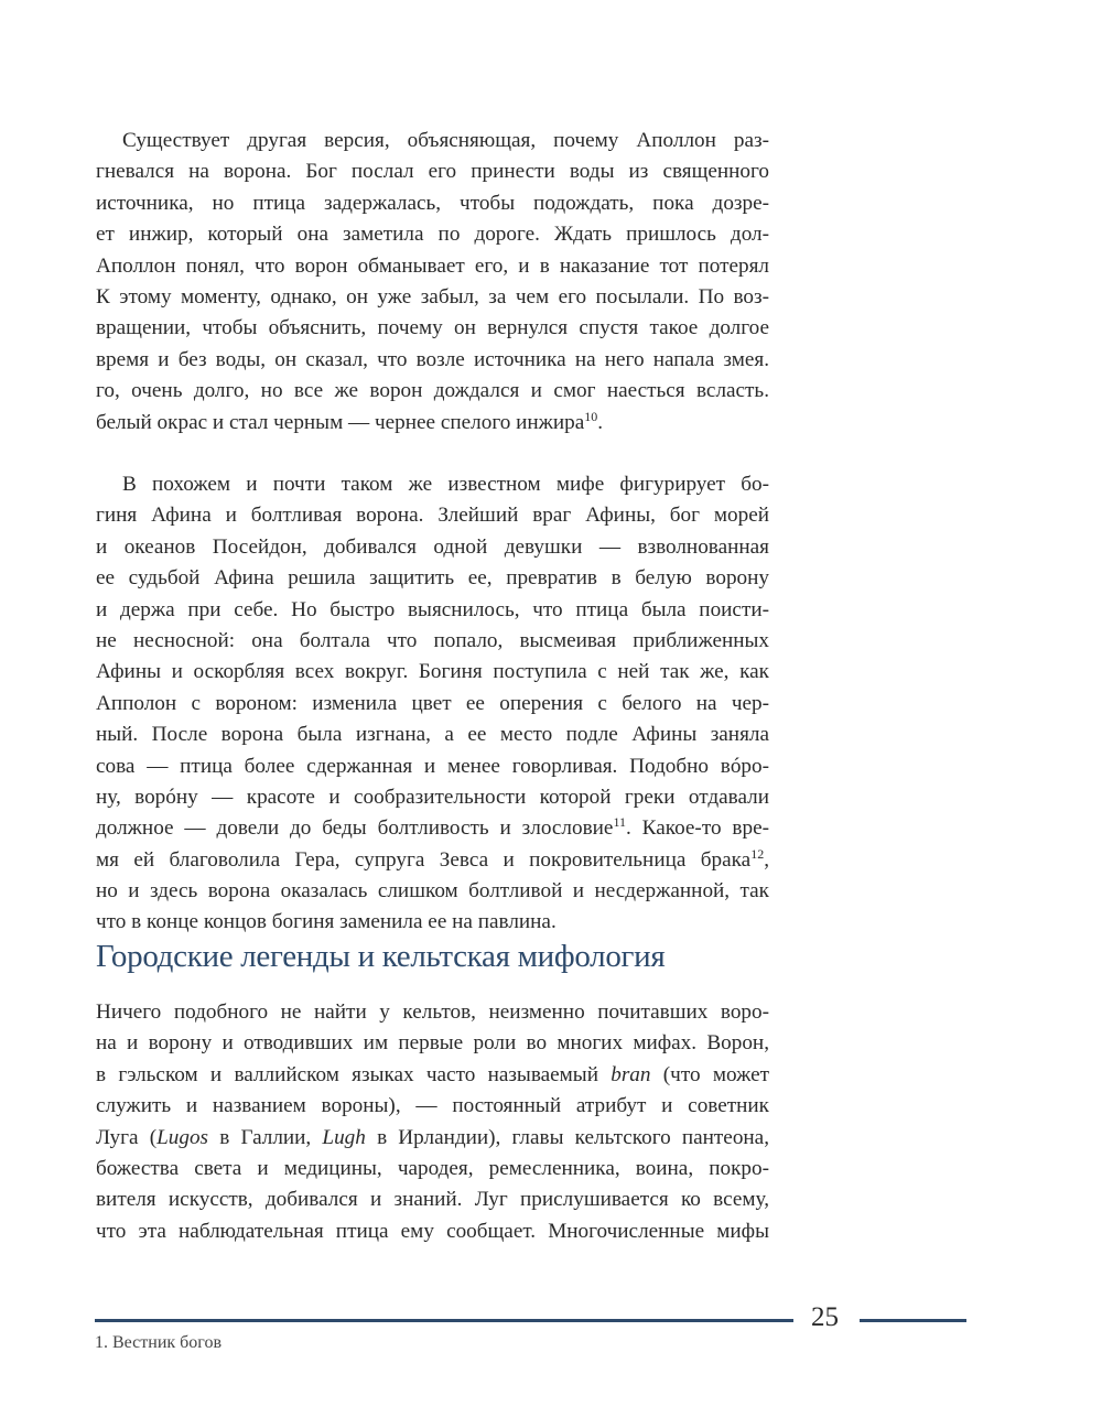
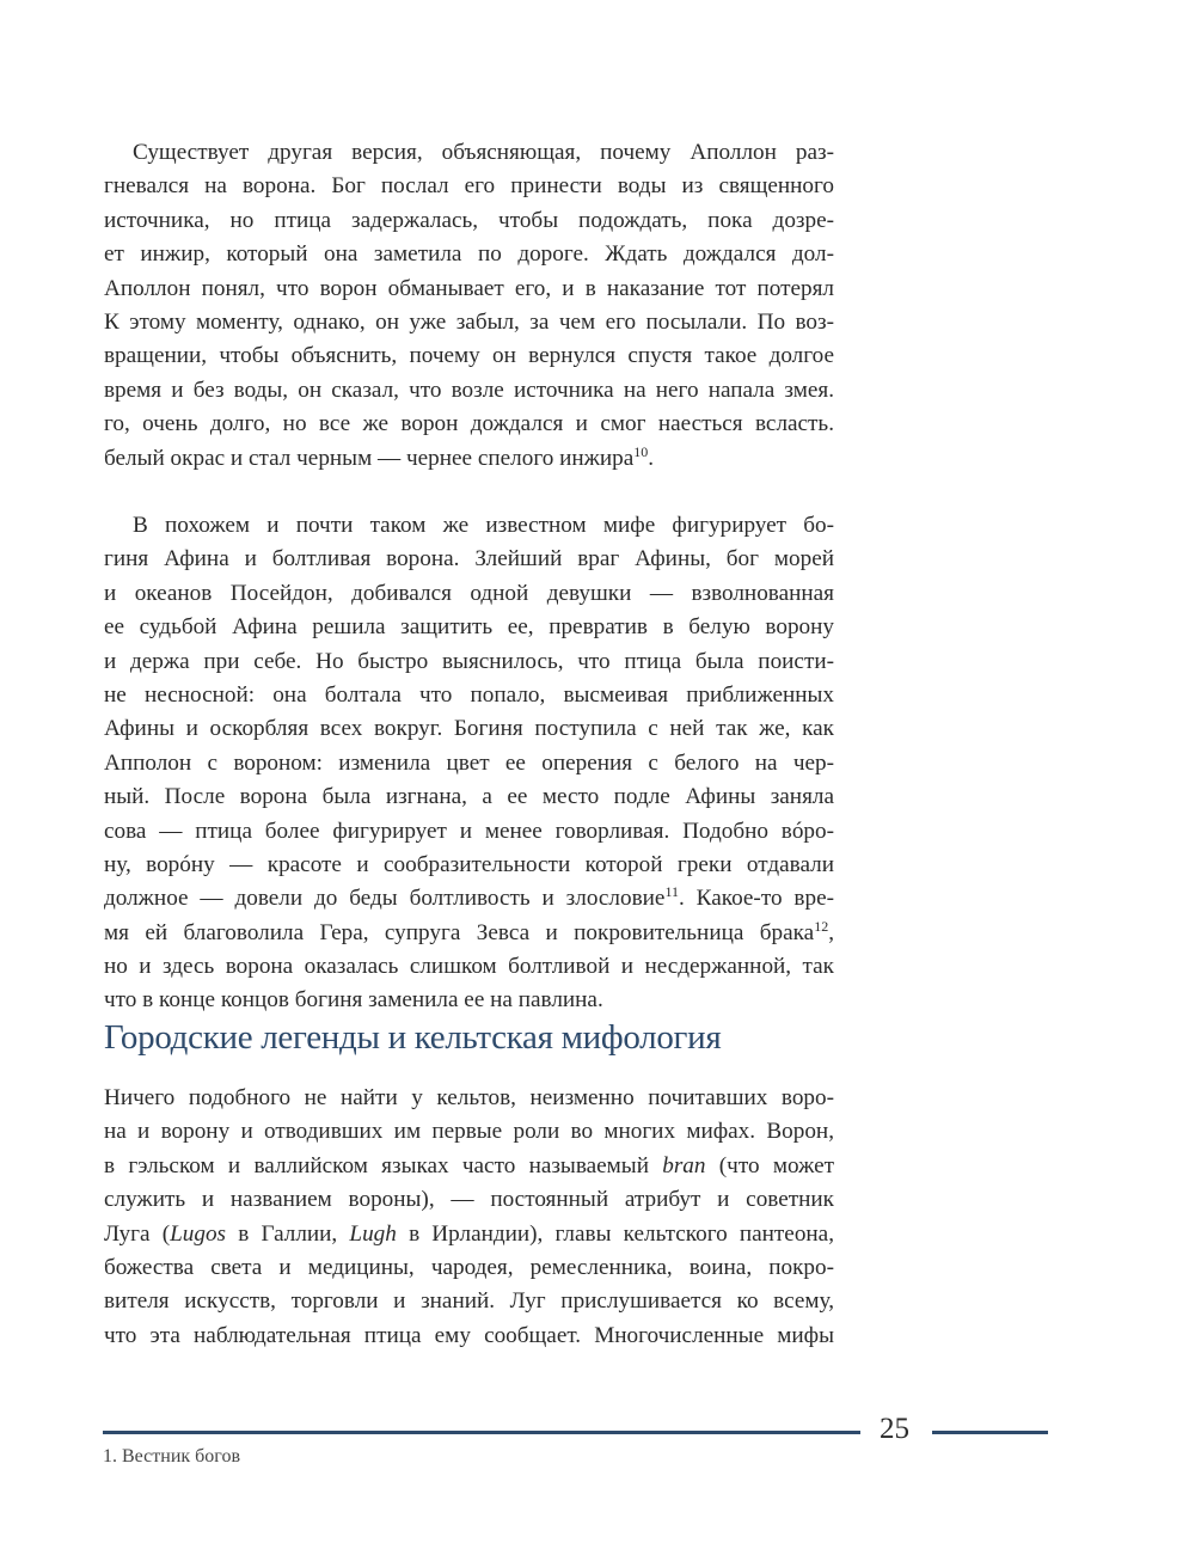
  Существует другая версия, объясняющая, почему Аполлон раз-
  гневался на ворона. Бог послал его принести воды из священного
  источника, но птица задержалась, чтобы подождать, пока дозре-
- ет инжир, который она заметила по дороге. Ждать пришлось дол-
+ ет инжир, который она заметила по дороге. Ждать дождался дол-
  Аполлон понял, что ворон обманывает его, и в наказание тот потерял
  К этому моменту, однако, он уже забыл, за чем его посылали. По воз-
  вращении, чтобы объяснить, почему он вернулся спустя такое долгое
  время и без воды, он сказал, что возле источника на него напала змея.
  го, очень долго, но все же ворон дождался и смог наесться всласть.
  белый окрас и стал черным — чернее спелого инжира10.
  В похожем и почти таком же известном мифе фигурирует бо-
  гиня Афина и болтливая ворона. Злейший враг Афины, бог морей
  и океанов Посейдон, добивался одной девушки — взволнованная
  ее судьбой Афина решила защитить ее, превратив в белую ворону
  и держа при себе. Но быстро выяснилось, что птица была поисти-
  не несносной: она болтала что попало, высмеивая приближенных
  Афины и оскорбляя всех вокруг. Богиня поступила с ней так же, как
  Апполон с вороном: изменила цвет ее оперения с белого на чер-
  ный. После ворона была изгнана, а ее место подле Афины заняла
- сова — птица более сдержанная и менее говорливая. Подобно вóро-
+ сова — птица более фигурирует и менее говорливая. Подобно вóро-
  ну, ворóну — красоте и сообразительности которой греки отдавали
  должное — довели до беды болтливость и злословие11. Какое-то вре-
  мя ей благоволила Гера, супруга Зевса и покровительница брака12,
  но и здесь ворона оказалась слишком болтливой и несдержанной, так
  что в конце концов богиня заменила ее на павлина.
  Городские легенды и кельтская мифология
  Ничего подобного не найти у кельтов, неизменно почитавших воро-
  на и ворону и отводивших им первые роли во многих мифах. Ворон,
  в гэльском и валлийском языках часто называемый bran (что может
  служить и названием вороны), — постоянный атрибут и советник
  Луга (Lugos в Галлии, Lugh в Ирландии), главы кельтского пантеона,
  божества света и медицины, чародея, ремесленника, воина, покро-
- вителя искусств, добивался и знаний. Луг прислушивается ко всему,
+ вителя искусств, торговли и знаний. Луг прислушивается ко всему,
  что эта наблюдательная птица ему сообщает. Многочисленные мифы
  25
  1. Вестник богов
